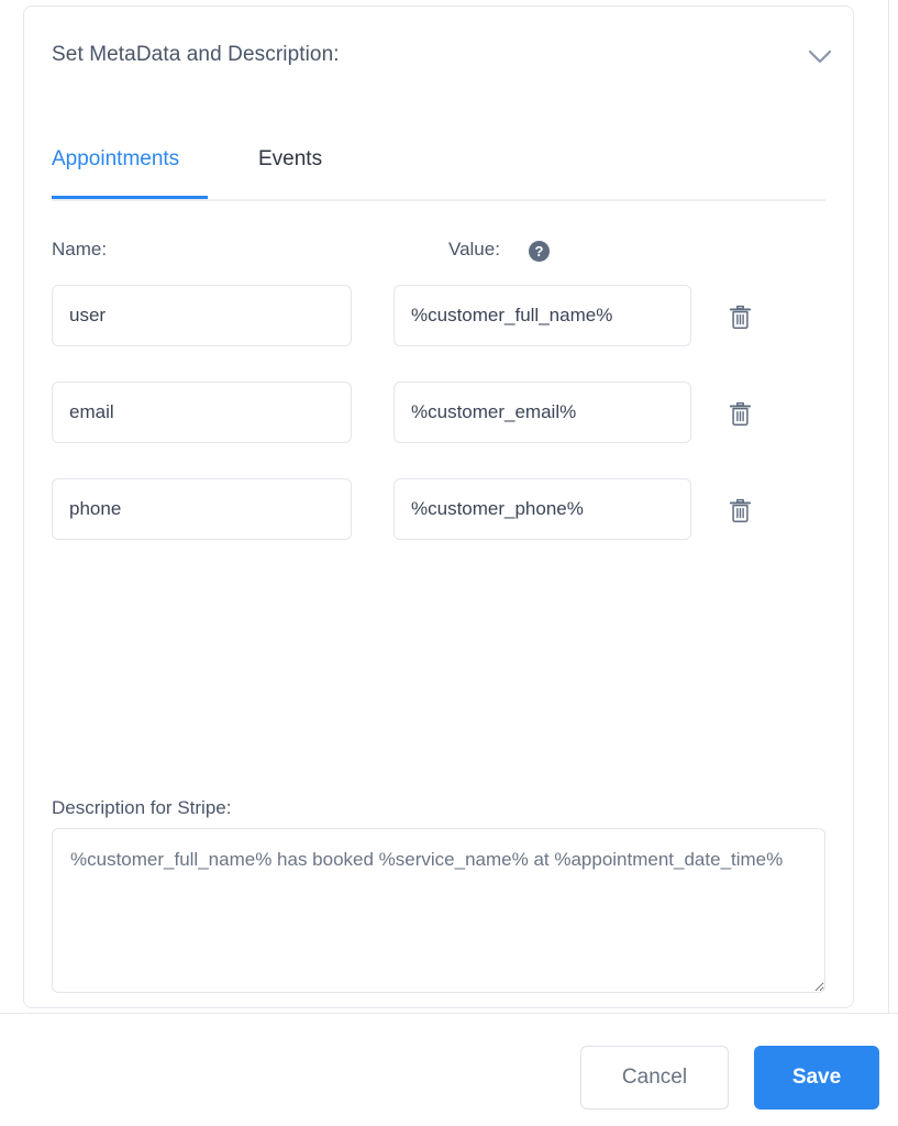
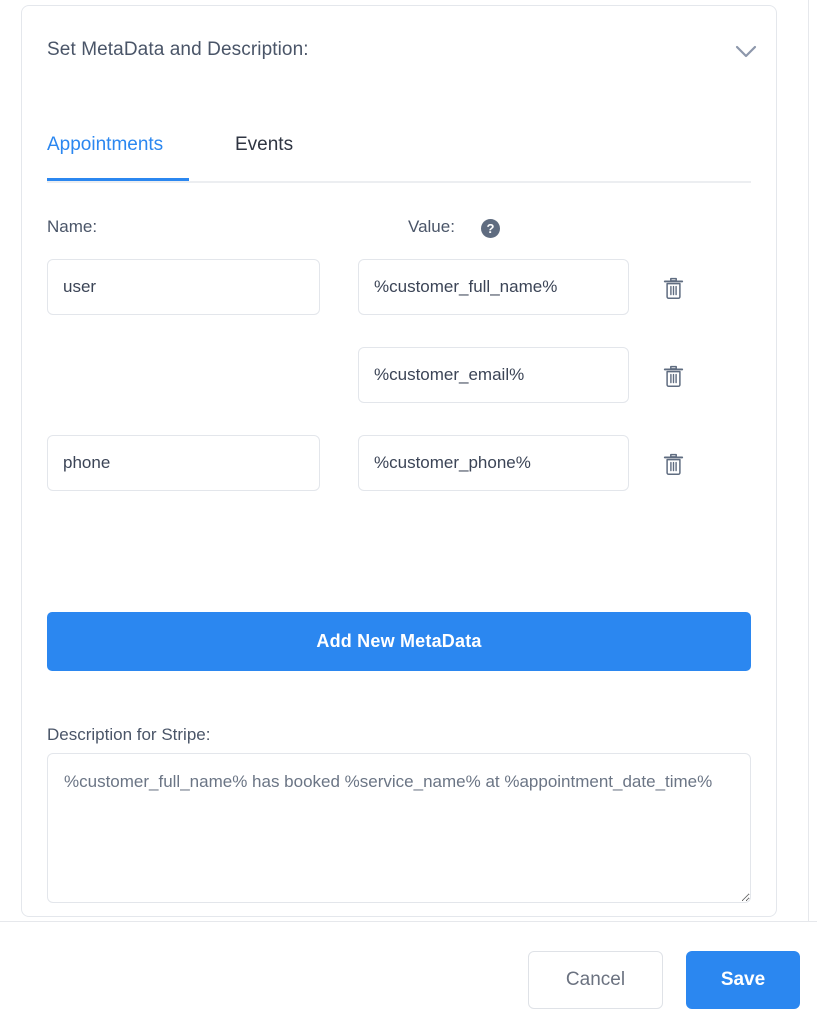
  Set MetaData and Description:
  Appointments
  Events
  Name:
  Value:
  ?
  user
  %customer_full_name%
- email
  %customer_email%
  phone
  %customer_phone%
+ Add New MetaData
  Description for Stripe:
  %customer_full_name% has booked %service_name% at %appointment_date_time%
  Cancel
  Save
